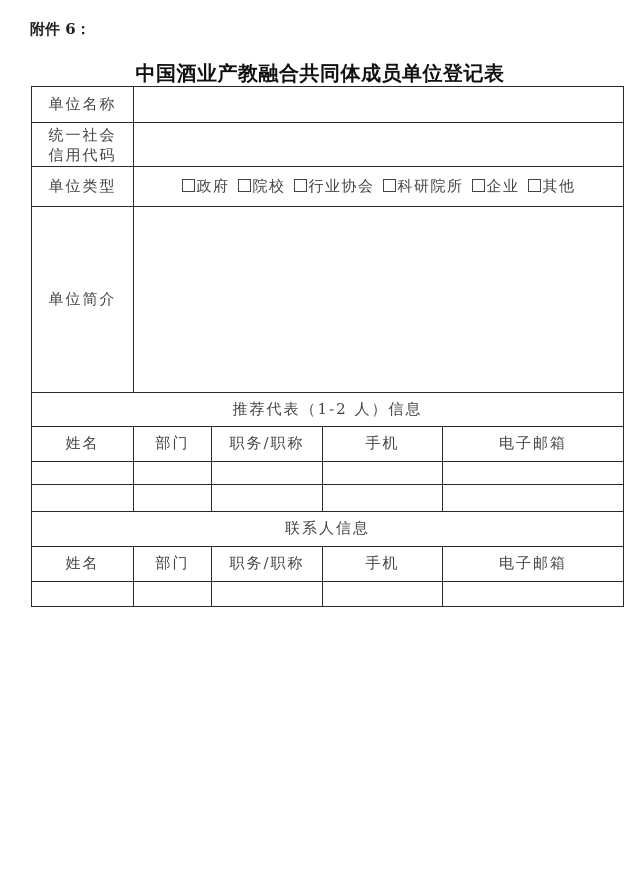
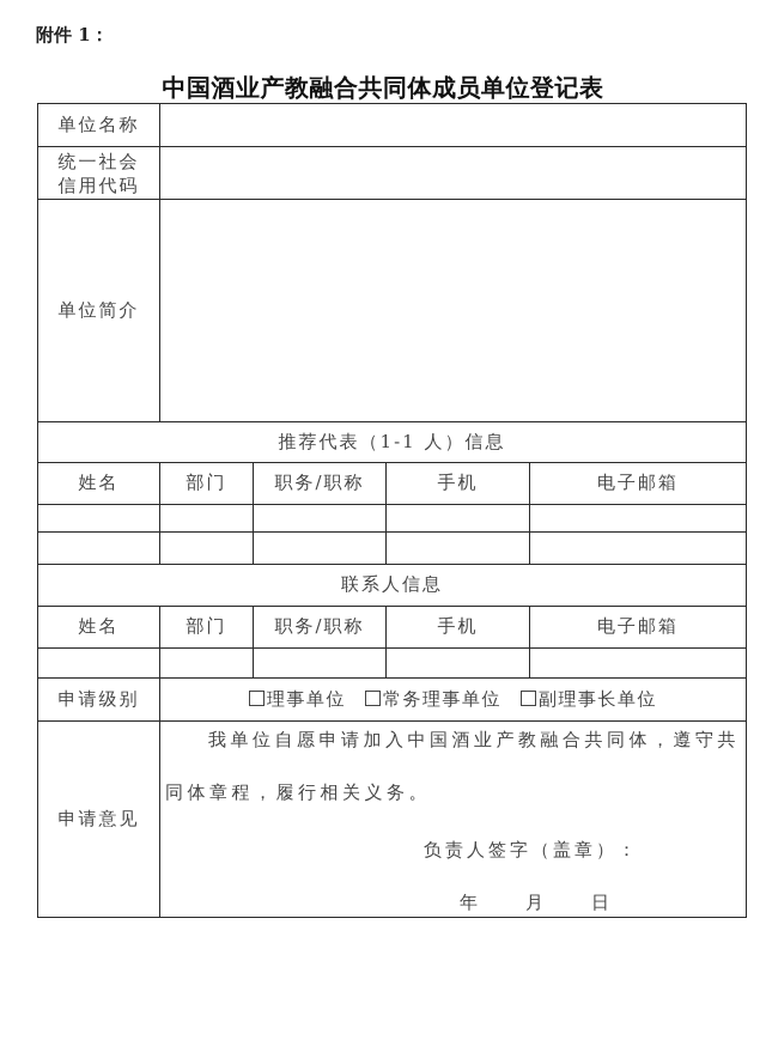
- 附件 6：
+ 附件 1：
  中国酒业产教融合共同体成员单位登记表
  单位名称
  统一社会 信用代码
- 单位类型	政府 院校 行业协会 科研院所 企业 其他
  单位简介
- 推荐代表（1-2 人）信息
+ 推荐代表（1-1 人）信息
  姓名	部门	职务/职称	手机	电子邮箱
  联系人信息
  姓名	部门	职务/职称	手机	电子邮箱
+ 申请级别	理事单位 常务理事单位 副理事长单位
+ 申请意见	我单位自愿申请加入中国酒业产教融合共同体，遵守共 同体章程，履行相关义务。 负责人签字（盖章）： 年 月 日
